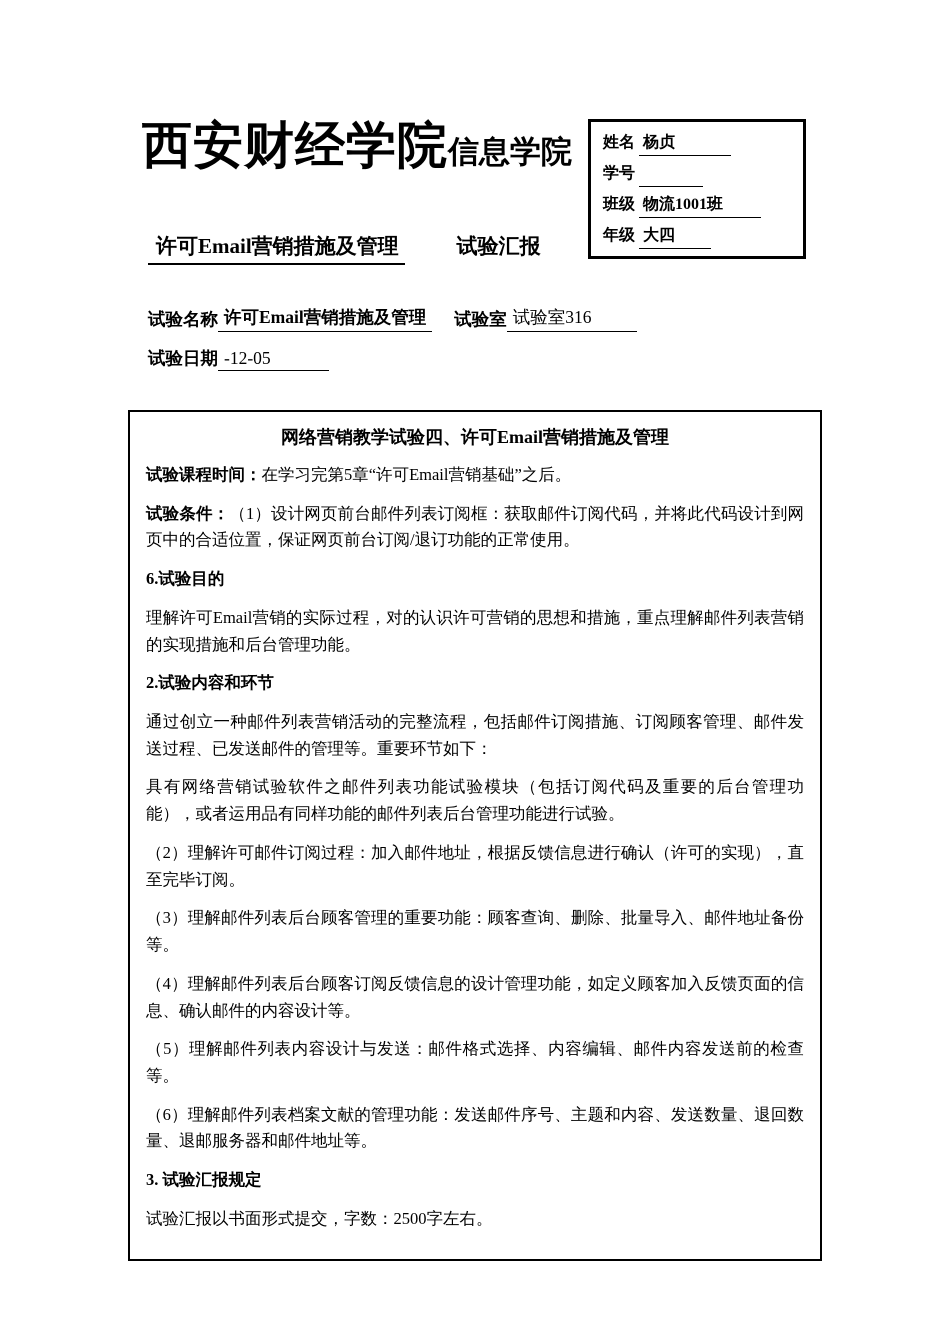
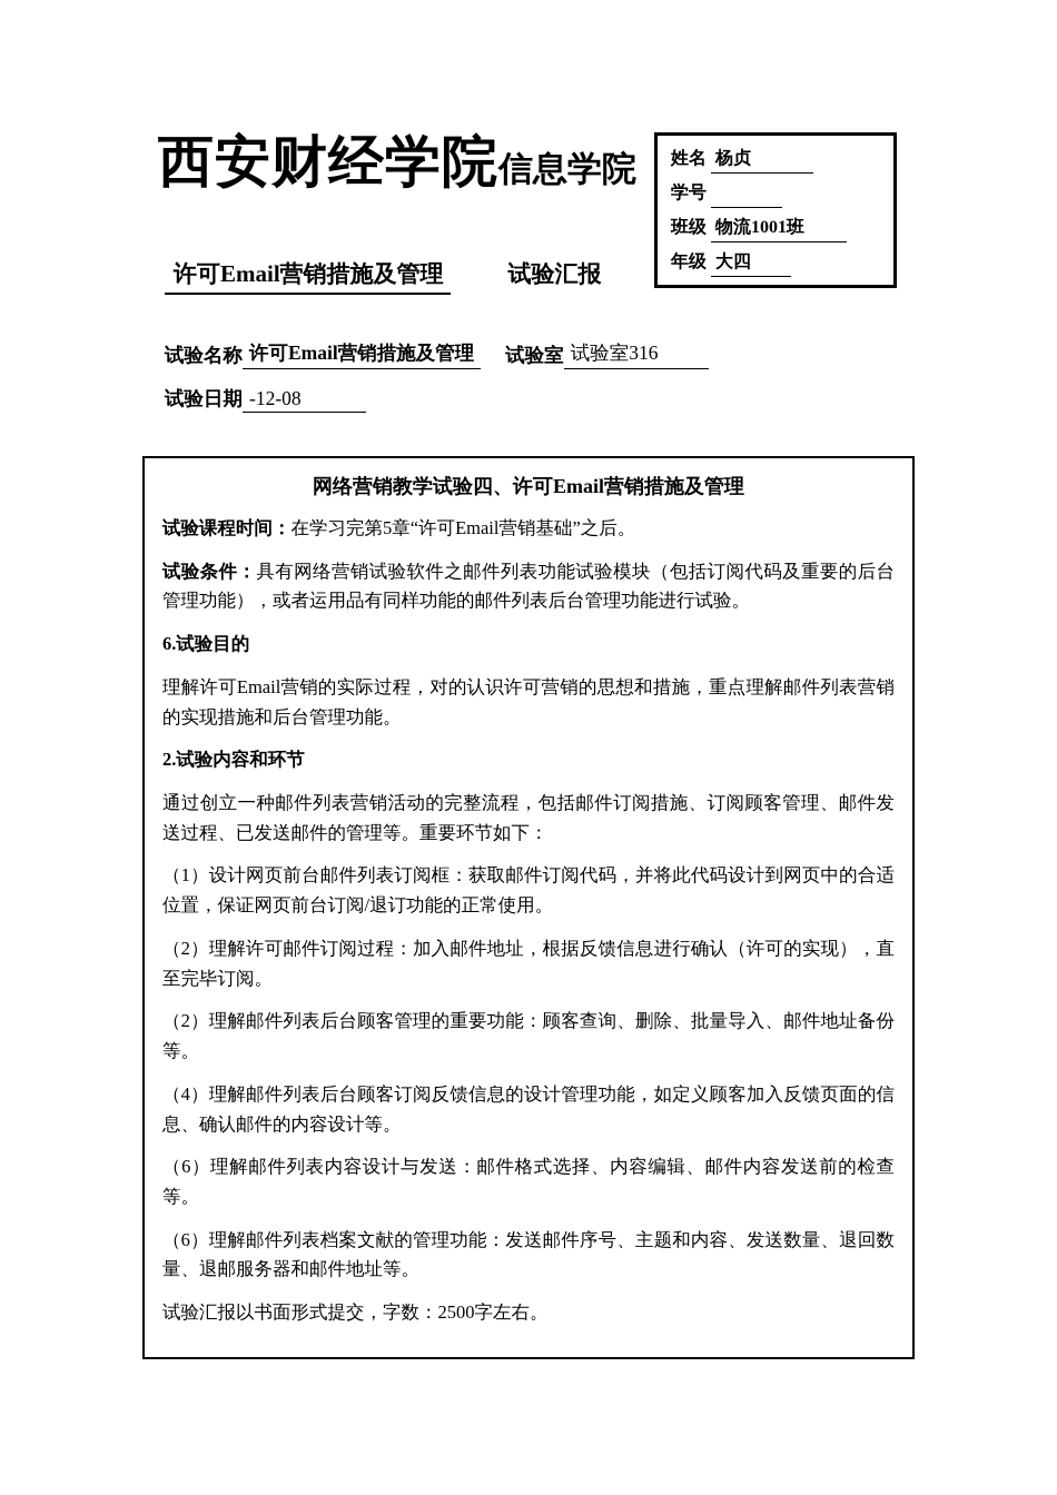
  西安财经学院信息学院
  姓名 杨贞
  学号
  班级 物流1001班
  年级 大四
  许可Email营销措施及管理 试验汇报
  试验名称 许可Email营销措施及管理 试验室 试验室316
- 试验日期 -12-05
+ 试验日期 -12-08
  网络营销教学试验四、许可Email营销措施及管理
  试验课程时间：在学习完第5章“许可Email营销基础”之后。
- 试验条件：（1）设计网页前台邮件列表订阅框：获取邮件订阅代码，并将此代码设计到网页中的合适位置，保证网页前台订阅/退订功能的正常使用。
+ 试验条件：具有网络营销试验软件之邮件列表功能试验模块（包括订阅代码及重要的后台管理功能），或者运用品有同样功能的邮件列表后台管理功能进行试验。
  6.试验目的
  理解许可Email营销的实际过程，对的认识许可营销的思想和措施，重点理解邮件列表营销的实现措施和后台管理功能。
  2.试验内容和环节
  通过创立一种邮件列表营销活动的完整流程，包括邮件订阅措施、订阅顾客管理、邮件发送过程、已发送邮件的管理等。重要环节如下：
- 具有网络营销试验软件之邮件列表功能试验模块（包括订阅代码及重要的后台管理功能），或者运用品有同样功能的邮件列表后台管理功能进行试验。
+ （1）设计网页前台邮件列表订阅框：获取邮件订阅代码，并将此代码设计到网页中的合适位置，保证网页前台订阅/退订功能的正常使用。
  （2）理解许可邮件订阅过程：加入邮件地址，根据反馈信息进行确认（许可的实现），直至完毕订阅。
- （3）理解邮件列表后台顾客管理的重要功能：顾客查询、删除、批量导入、邮件地址备份等。
+ （2）理解邮件列表后台顾客管理的重要功能：顾客查询、删除、批量导入、邮件地址备份等。
  （4）理解邮件列表后台顾客订阅反馈信息的设计管理功能，如定义顾客加入反馈页面的信息、确认邮件的内容设计等。
- （5）理解邮件列表内容设计与发送：邮件格式选择、内容编辑、邮件内容发送前的检查等。
+ （6）理解邮件列表内容设计与发送：邮件格式选择、内容编辑、邮件内容发送前的检查等。
  （6）理解邮件列表档案文献的管理功能：发送邮件序号、主题和内容、发送数量、退回数量、退邮服务器和邮件地址等。
- 3. 试验汇报规定
  试验汇报以书面形式提交，字数：2500字左右。
